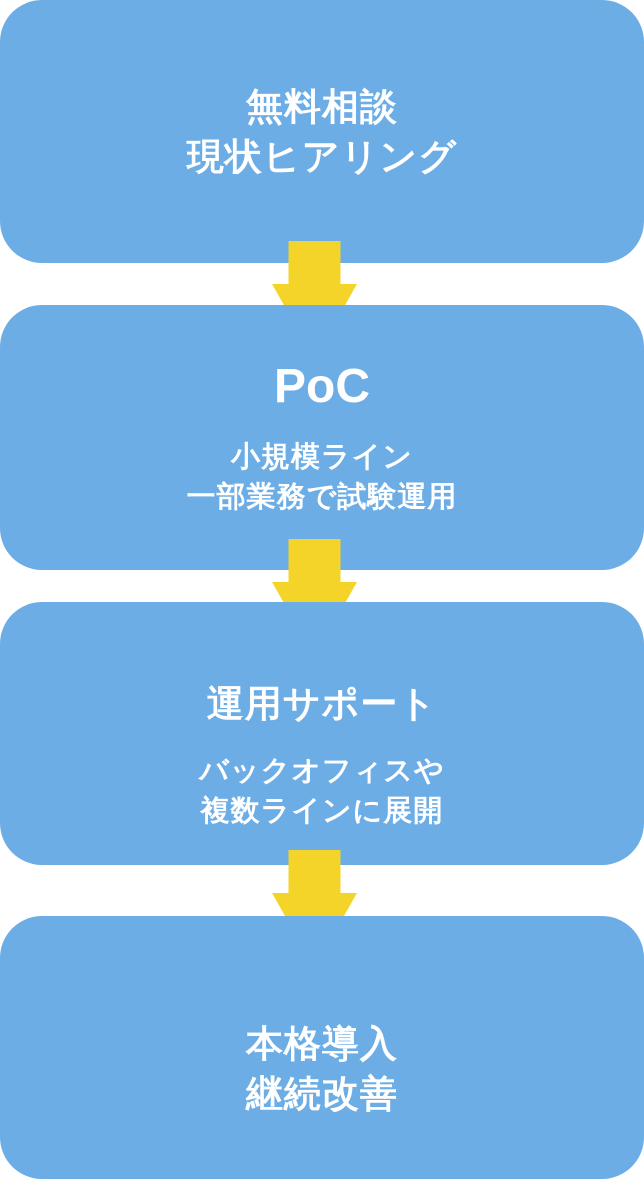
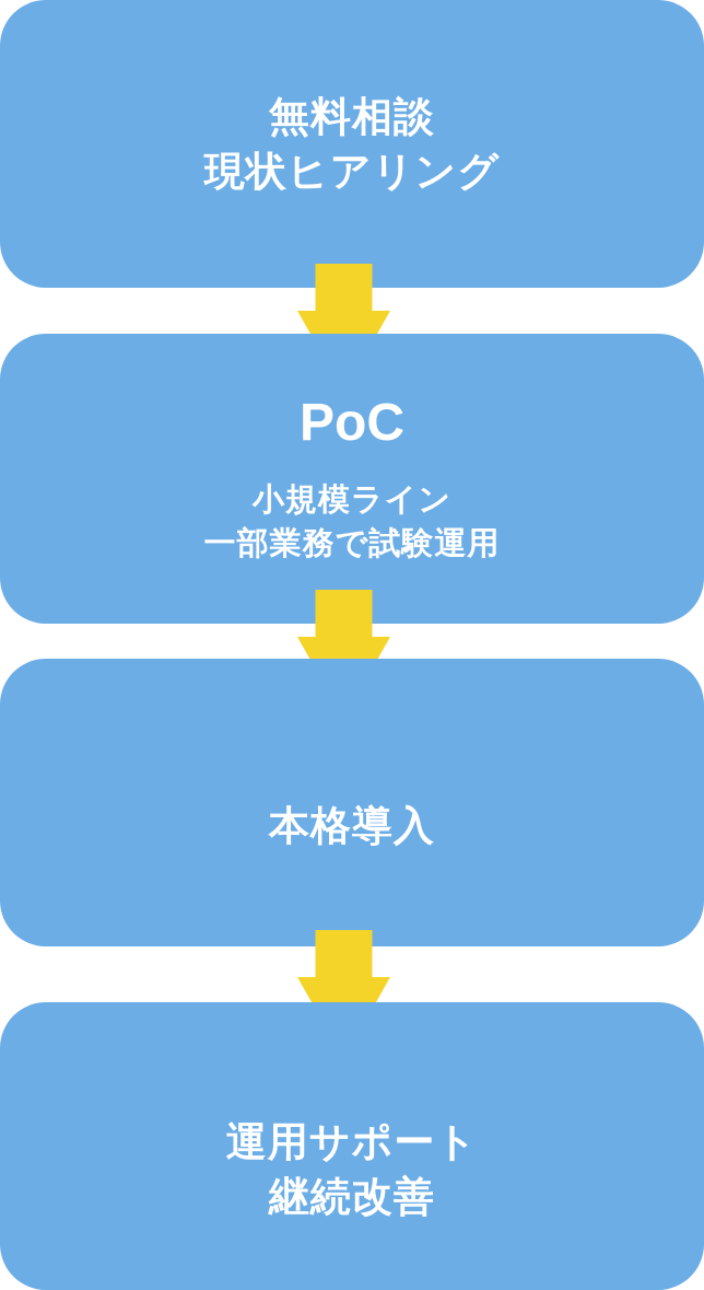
  無料相談
  現状ヒアリング
  PoC
  小規模ライン
  一部業務で試験運用
- 運用サポート
+ 本格導入
- バックオフィスや
- 複数ラインに展開
- 本格導入
+ 運用サポート
  継続改善
